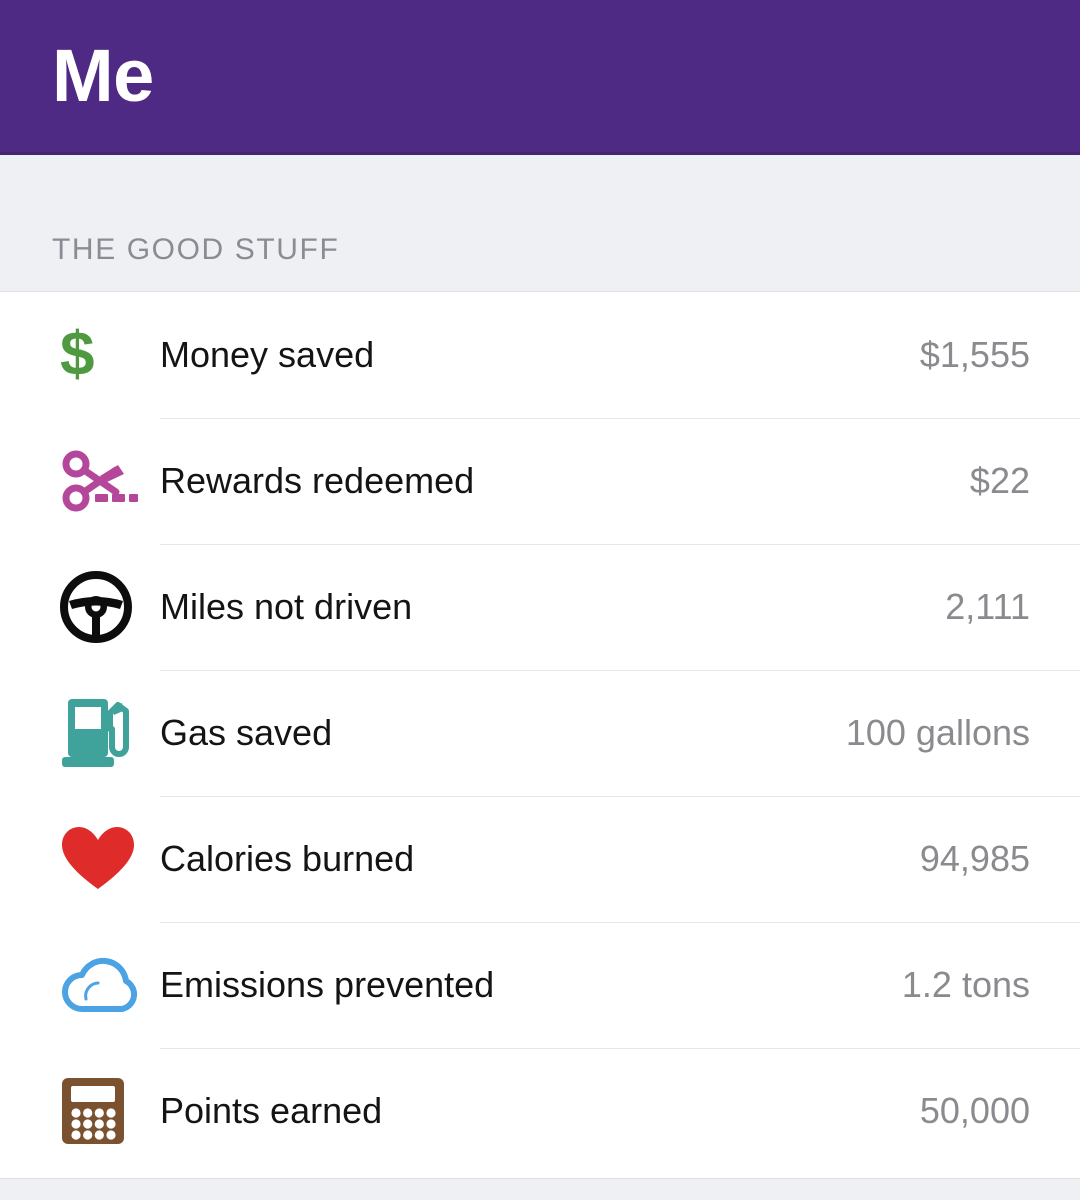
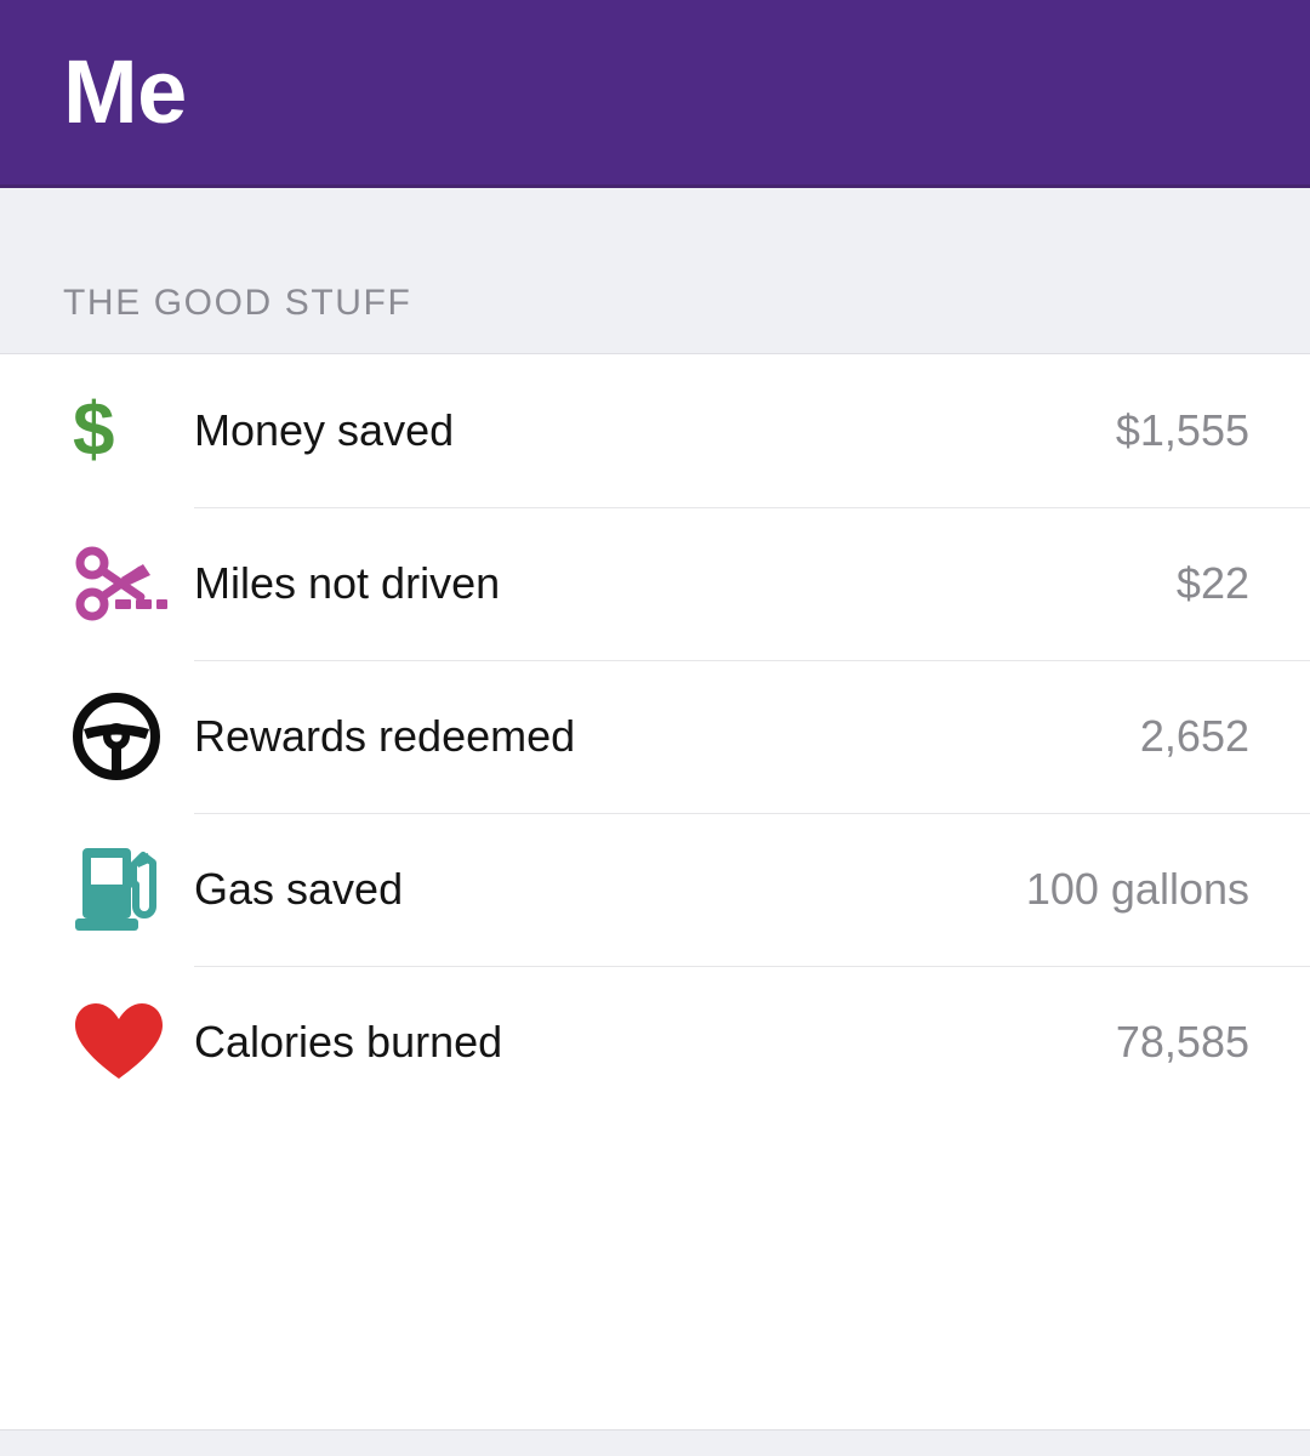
  Me
  THE GOOD STUFF
  $
  Money saved
  $1,555
- Rewards redeemed
+ Miles not driven
  $22
- Miles not driven
+ Rewards redeemed
- 2,111
+ 2,652
  Gas saved
  100 gallons
  Calories burned
- 94,985
+ 78,585
- Emissions prevented
- 1.2 tons
- Points earned
- 50,000
